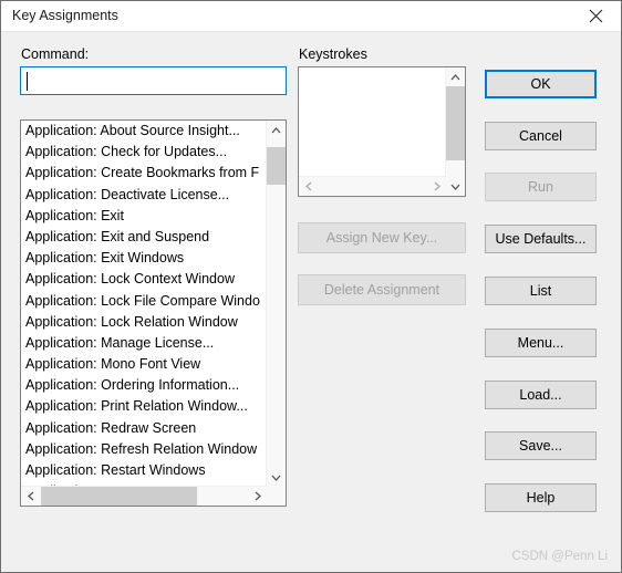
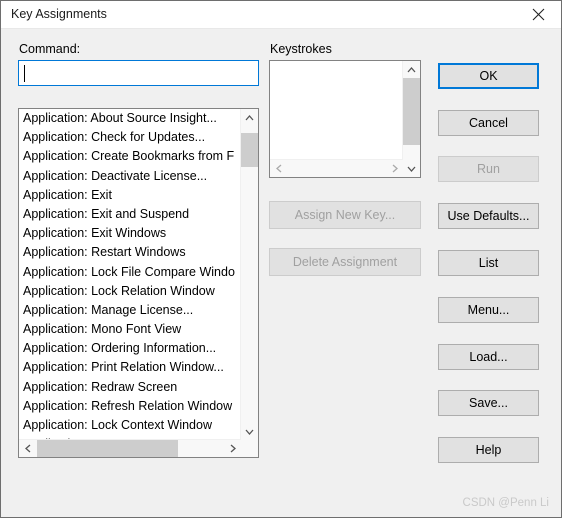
  Key Assignments
  Command:
  Keystrokes
  Application: About Source Insight...
  Application: Check for Updates...
  Application: Create Bookmarks from F
  Application: Deactivate License...
  Application: Exit
  Application: Exit and Suspend
  Application: Exit Windows
- Application: Lock Context Window
+ Application: Restart Windows
  Application: Lock File Compare Windo
  Application: Lock Relation Window
  Application: Manage License...
  Application: Mono Font View
  Application: Ordering Information...
  Application: Print Relation Window...
  Application: Redraw Screen
  Application: Refresh Relation Window
- Application: Restart Windows
+ Application: Lock Context Window
  Assign New Key...
  Delete Assignment
  OK
  Cancel
  Run
  Use Defaults...
  List
  Menu...
  Load...
  Save...
  Help
  CSDN @Penn Li
